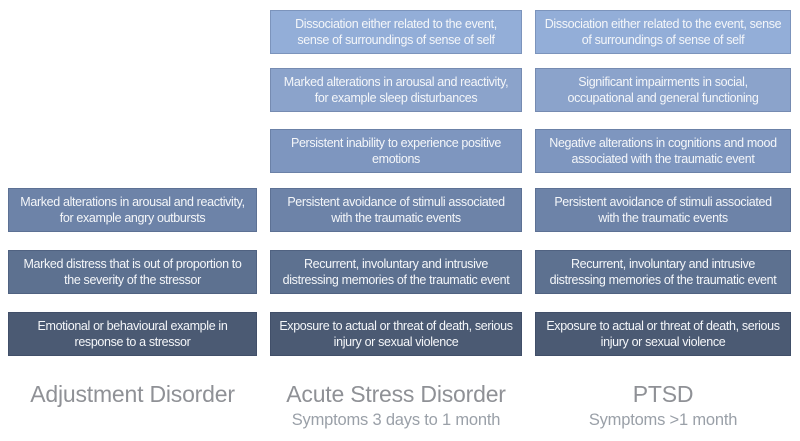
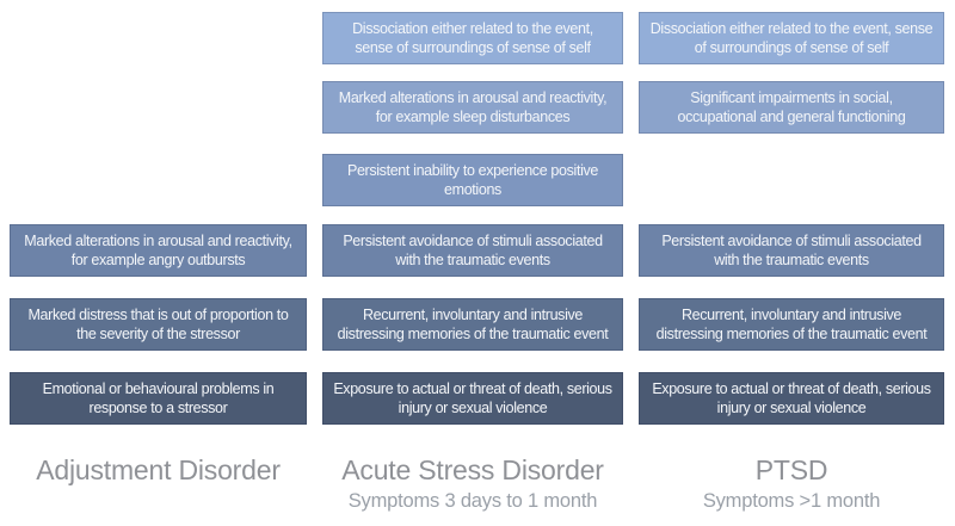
  Marked alterations in arousal and reactivity, for example angry outbursts
  Marked distress that is out of proportion to the severity of the stressor
- Emotional or behavioural example in response to a stressor
+ Emotional or behavioural problems in response to a stressor
  Adjustment Disorder
  Dissociation either related to the event, sense of surroundings of sense of self
  Marked alterations in arousal and reactivity, for example sleep disturbances
  Persistent inability to experience positive emotions
  Persistent avoidance of stimuli associated with the traumatic events
  Recurrent, involuntary and intrusive distressing memories of the traumatic event
  Exposure to actual or threat of death, serious injury or sexual violence
  Acute Stress Disorder
  Symptoms 3 days to 1 month
  Dissociation either related to the event, sense of surroundings of sense of self
  Significant impairments in social, occupational and general functioning
- Negative alterations in cognitions and mood associated with the traumatic event
  Persistent avoidance of stimuli associated with the traumatic events
  Recurrent, involuntary and intrusive distressing memories of the traumatic event
  Exposure to actual or threat of death, serious injury or sexual violence
  PTSD
  Symptoms >1 month
